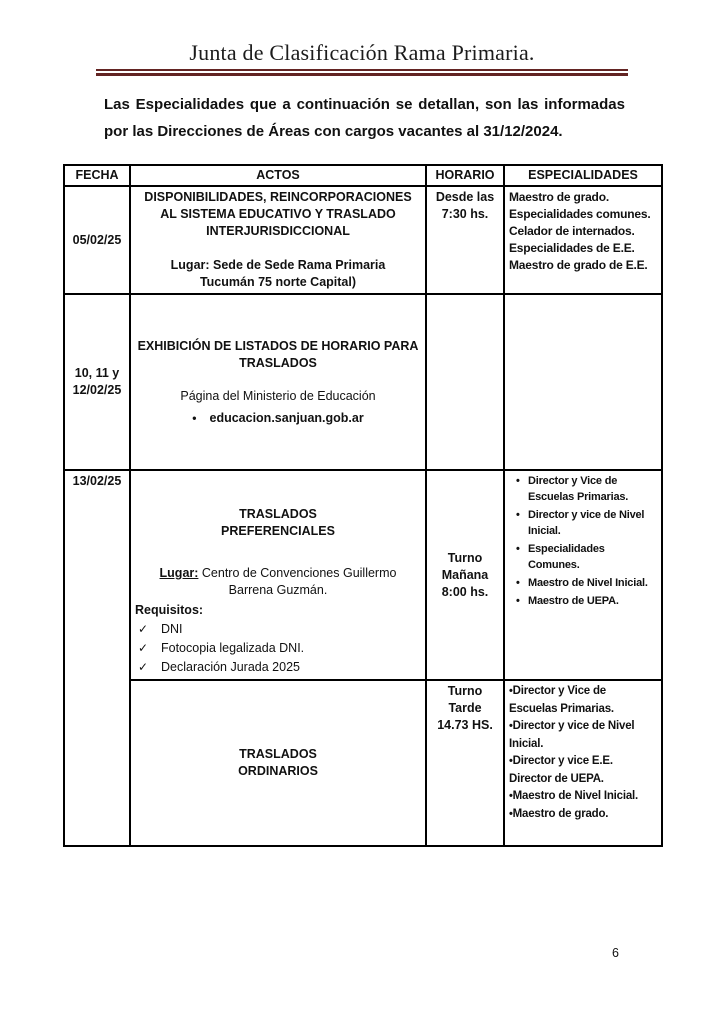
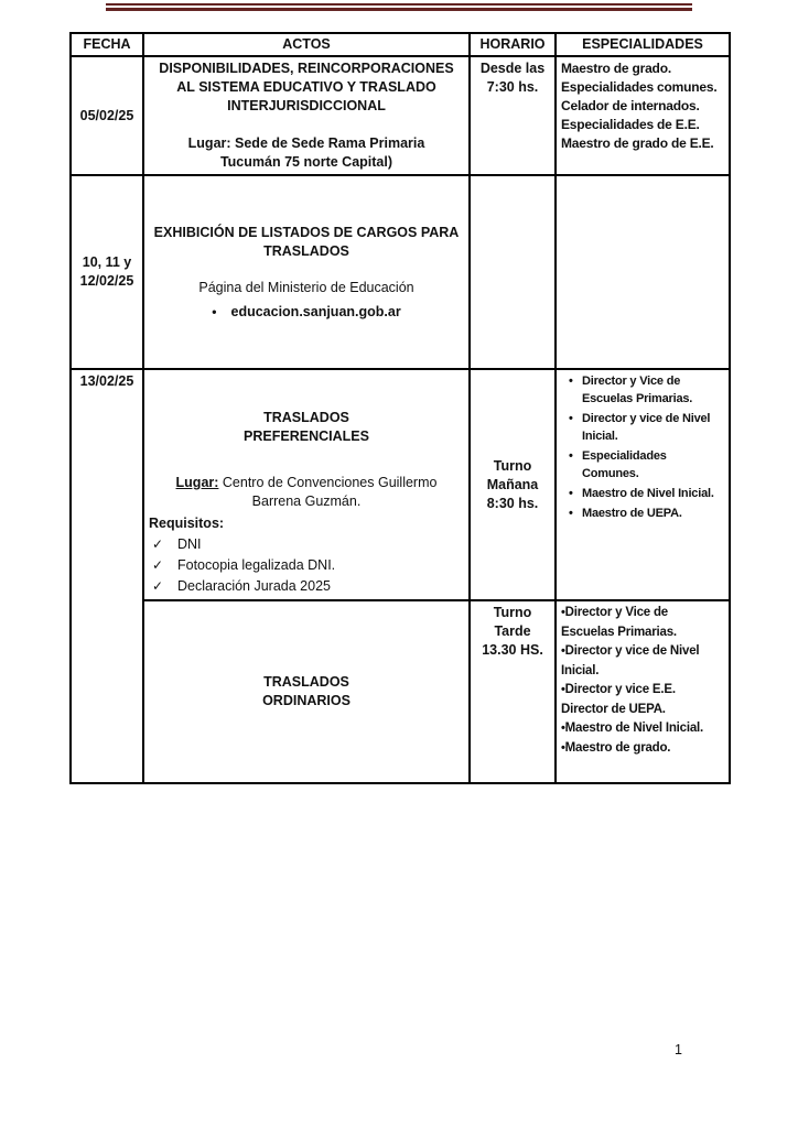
- Junta de Clasificación Rama Primaria.
- Las Especialidades que a continuación se detallan, son las informadas por las Direcciones de Áreas con cargos vacantes al 31/12/2024.
  FECHA	ACTOS	HORARIO	ESPECIALIDADES
  05/02/25	DISPONIBILIDADES, REINCORPORACIONES AL SISTEMA EDUCATIVO Y TRASLADO INTERJURISDICCIONAL Lugar: Sede de Sede Rama Primaria Tucumán 75 norte Capital)	Desde las 7:30 hs.	Maestro de grado. Especialidades comunes. Celador de internados. Especialidades de E.E. Maestro de grado de E.E.
- 10, 11 y 12/02/25	EXHIBICIÓN DE LISTADOS DE HORARIO PARA TRASLADOS Página del Ministerio de Educación • educacion.sanjuan.gob.ar
+ 10, 11 y 12/02/25	EXHIBICIÓN DE LISTADOS DE CARGOS PARA TRASLADOS Página del Ministerio de Educación • educacion.sanjuan.gob.ar
- 13/02/25	TRASLADOS PREFERENCIALES Lugar: Centro de Convenciones Guillermo Barrena Guzmán. Requisitos: ✓ DNI ✓ Fotocopia legalizada DNI. ✓ Declaración Jurada 2025	Turno Mañana 8:00 hs.	• Director y Vice de Escuelas Primarias. • Director y vice de Nivel Inicial. • Especialidades Comunes. • Maestro de Nivel Inicial. • Maestro de UEPA.
+ 13/02/25	TRASLADOS PREFERENCIALES Lugar: Centro de Convenciones Guillermo Barrena Guzmán. Requisitos: ✓ DNI ✓ Fotocopia legalizada DNI. ✓ Declaración Jurada 2025	Turno Mañana 8:30 hs.	• Director y Vice de Escuelas Primarias. • Director y vice de Nivel Inicial. • Especialidades Comunes. • Maestro de Nivel Inicial. • Maestro de UEPA.
- TRASLADOS ORDINARIOS	Turno Tarde 14.73 HS.	•Director y Vice de Escuelas Primarias. •Director y vice de Nivel Inicial. •Director y vice E.E. Director de UEPA. •Maestro de Nivel Inicial. •Maestro de grado.
+ TRASLADOS ORDINARIOS	Turno Tarde 13.30 HS.	•Director y Vice de Escuelas Primarias. •Director y vice de Nivel Inicial. •Director y vice E.E. Director de UEPA. •Maestro de Nivel Inicial. •Maestro de grado.
- 6
+ 1
